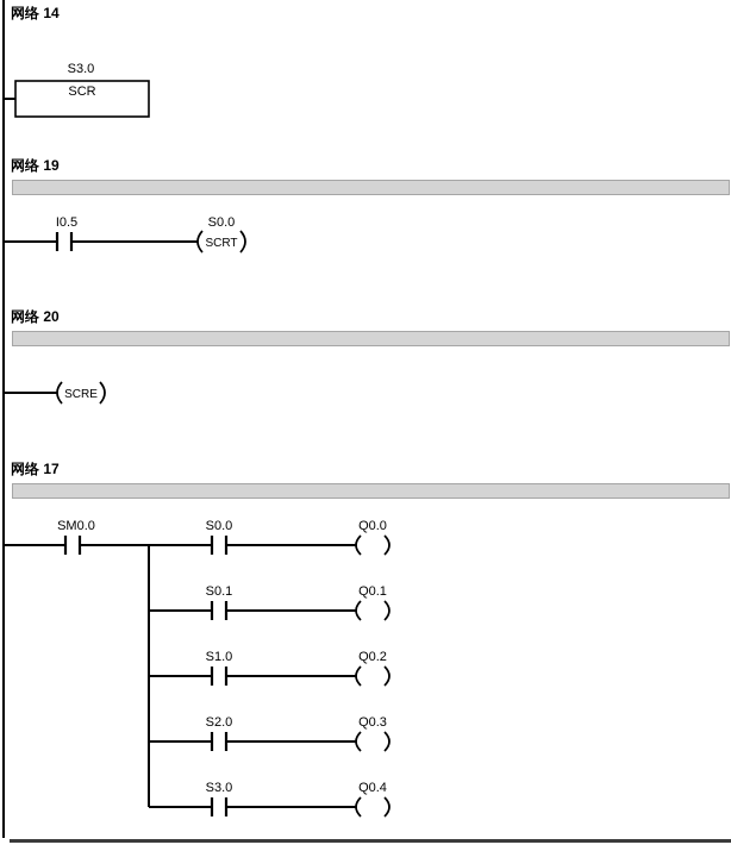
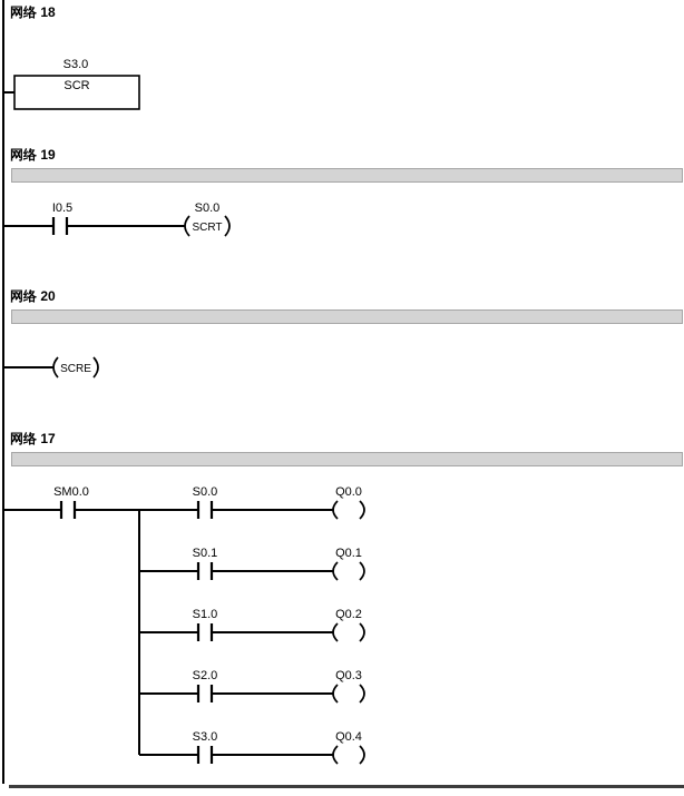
- 网络 14
+ 网络 18
  网络 19
  网络 20
  网络 17
  S3.0
  SCR
  I0.5
  S0.0
  SCRT
  SCRE
  SM0.0
  S0.0
  Q0.0
  S0.1
  Q0.1
  S1.0
  Q0.2
  S2.0
  Q0.3
  S3.0
  Q0.4
